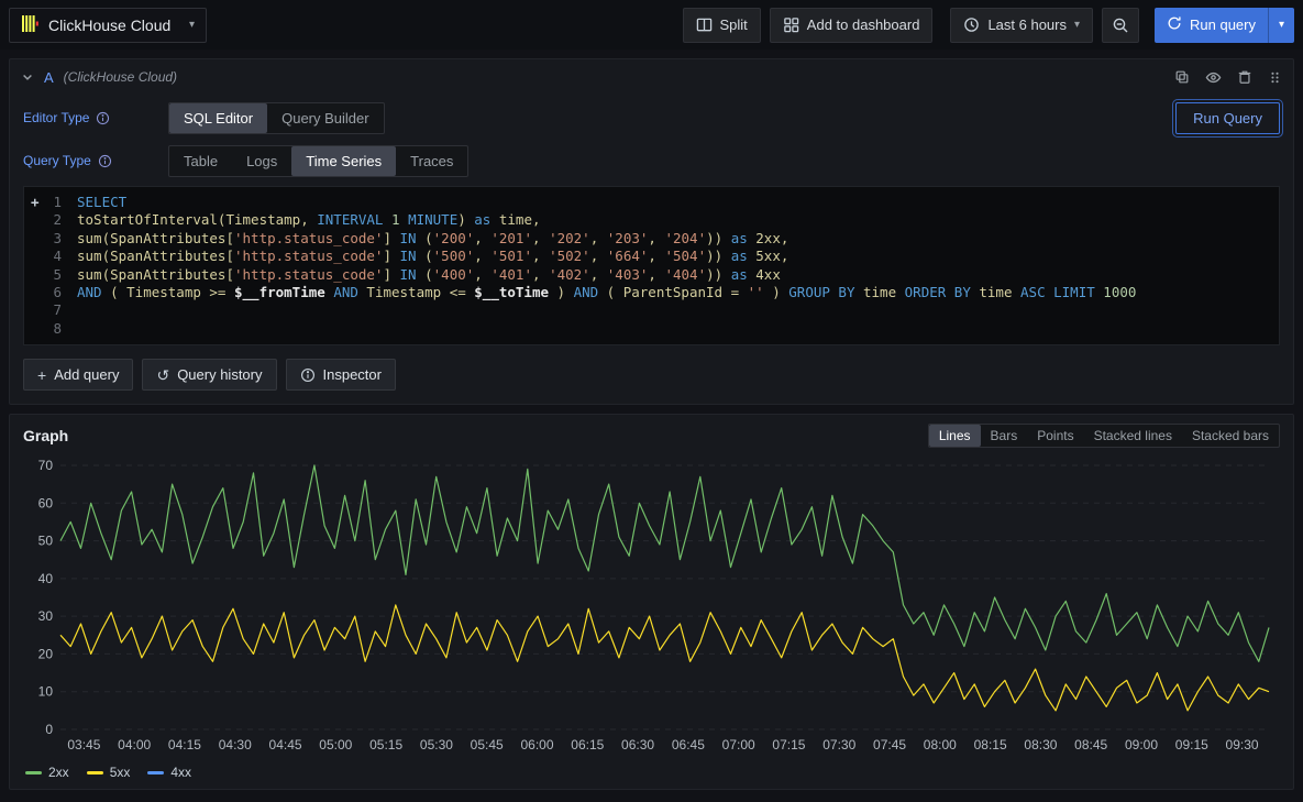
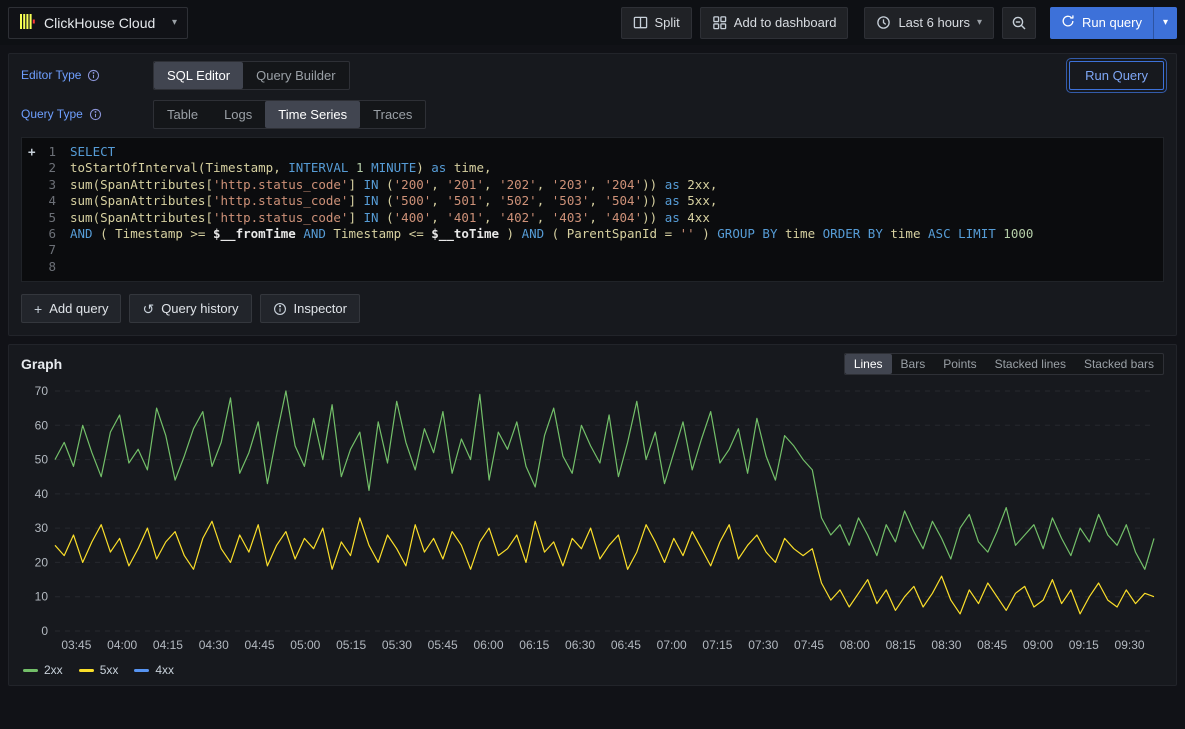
  ClickHouse Cloud
  ▾
  Split
  Add to dashboard
  Last 6 hours
  ▾
  Run query
  ▾
- A
- (ClickHouse Cloud)
  Editor Type
  SQL Editor
  Query Builder
  Run Query
  Query Type
  Table
  Logs
  Time Series
  Traces
  +
  1
  2
  3
  4
  5
  6
  7
  8
  SELECT
  toStartOfInterval(Timestamp, INTERVAL 1 MINUTE) as time,
  sum(SpanAttributes['http.status_code'] IN ('200', '201', '202', '203', '204')) as 2xx,
- sum(SpanAttributes['http.status_code'] IN ('500', '501', '502', '664', '504')) as 5xx,
+ sum(SpanAttributes['http.status_code'] IN ('500', '501', '502', '503', '504')) as 5xx,
  sum(SpanAttributes['http.status_code'] IN ('400', '401', '402', '403', '404')) as 4xx
  AND ( Timestamp >= $__fromTime AND Timestamp <= $__toTime ) AND ( ParentSpanId = '' ) GROUP BY time ORDER BY time ASC LIMIT 1000
  +
  Add query
  ↺
  Query history
  Inspector
  Graph
  Lines
  Bars
  Points
  Stacked lines
  Stacked bars
  0
  10
  20
  30
  40
  50
  60
  70
  03:45
  04:00
  04:15
  04:30
  04:45
  05:00
  05:15
  05:30
  05:45
  06:00
  06:15
  06:30
  06:45
  07:00
  07:15
  07:30
  07:45
  08:00
  08:15
  08:30
  08:45
  09:00
  09:15
  09:30
  2xx
  5xx
  4xx
